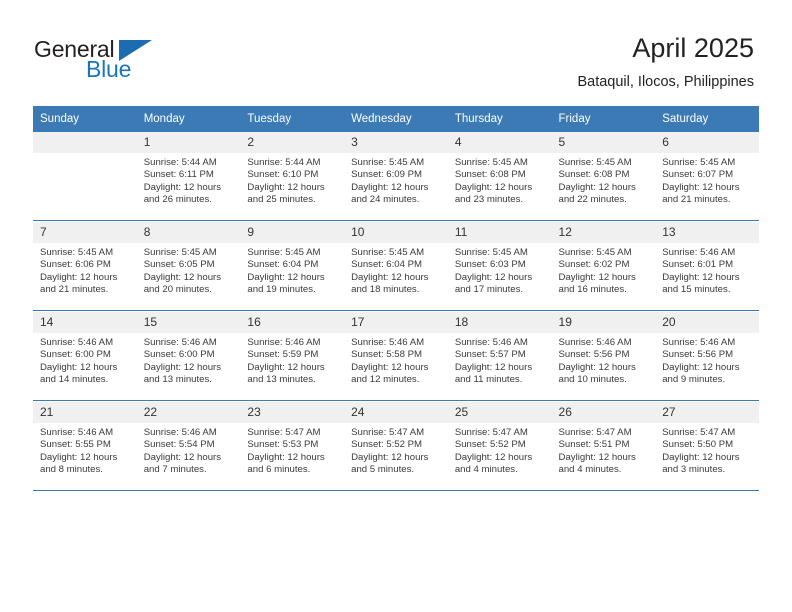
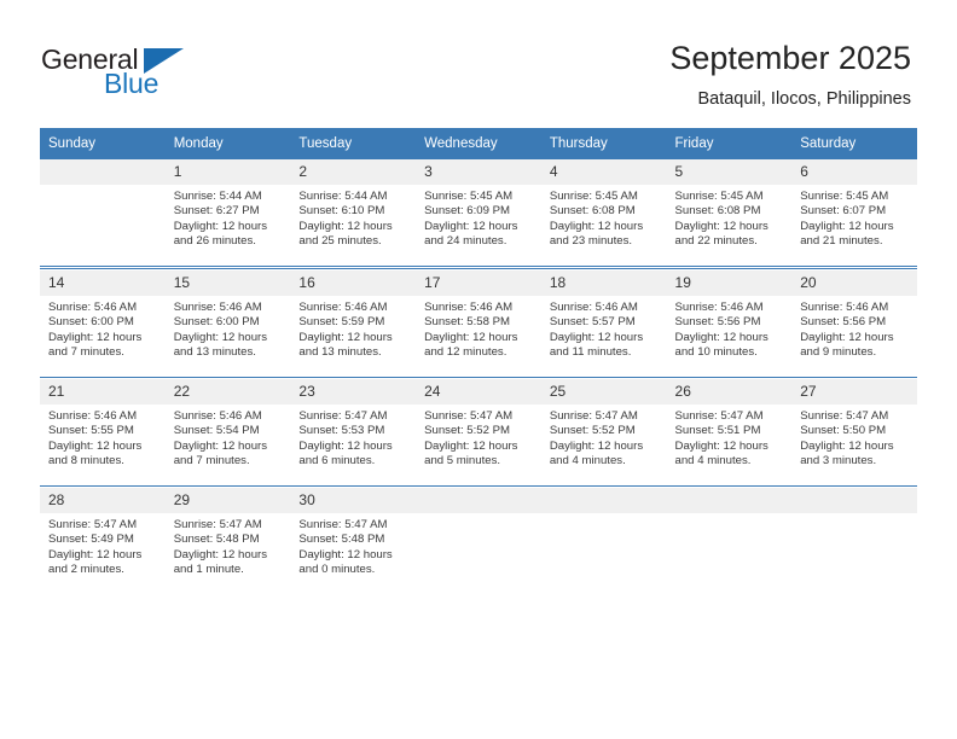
  General
  Blue
- April 2025
+ September 2025
  Bataquil, Ilocos, Philippines
  Sunday	Monday	Tuesday	Wednesday	Thursday	Friday	Saturday
- 	1Sunrise: 5:44 AMSunset: 6:11 PMDaylight: 12 hoursand 26 minutes.	2Sunrise: 5:44 AMSunset: 6:10 PMDaylight: 12 hoursand 25 minutes.	3Sunrise: 5:45 AMSunset: 6:09 PMDaylight: 12 hoursand 24 minutes.	4Sunrise: 5:45 AMSunset: 6:08 PMDaylight: 12 hoursand 23 minutes.	5Sunrise: 5:45 AMSunset: 6:08 PMDaylight: 12 hoursand 22 minutes.	6Sunrise: 5:45 AMSunset: 6:07 PMDaylight: 12 hoursand 21 minutes.
+ 	1Sunrise: 5:44 AMSunset: 6:27 PMDaylight: 12 hoursand 26 minutes.	2Sunrise: 5:44 AMSunset: 6:10 PMDaylight: 12 hoursand 25 minutes.	3Sunrise: 5:45 AMSunset: 6:09 PMDaylight: 12 hoursand 24 minutes.	4Sunrise: 5:45 AMSunset: 6:08 PMDaylight: 12 hoursand 23 minutes.	5Sunrise: 5:45 AMSunset: 6:08 PMDaylight: 12 hoursand 22 minutes.	6Sunrise: 5:45 AMSunset: 6:07 PMDaylight: 12 hoursand 21 minutes.
- 7Sunrise: 5:45 AMSunset: 6:06 PMDaylight: 12 hoursand 21 minutes.	8Sunrise: 5:45 AMSunset: 6:05 PMDaylight: 12 hoursand 20 minutes.	9Sunrise: 5:45 AMSunset: 6:04 PMDaylight: 12 hoursand 19 minutes.	10Sunrise: 5:45 AMSunset: 6:04 PMDaylight: 12 hoursand 18 minutes.	11Sunrise: 5:45 AMSunset: 6:03 PMDaylight: 12 hoursand 17 minutes.	12Sunrise: 5:45 AMSunset: 6:02 PMDaylight: 12 hoursand 16 minutes.	13Sunrise: 5:46 AMSunset: 6:01 PMDaylight: 12 hoursand 15 minutes.
- 14Sunrise: 5:46 AMSunset: 6:00 PMDaylight: 12 hoursand 14 minutes.	15Sunrise: 5:46 AMSunset: 6:00 PMDaylight: 12 hoursand 13 minutes.	16Sunrise: 5:46 AMSunset: 5:59 PMDaylight: 12 hoursand 13 minutes.	17Sunrise: 5:46 AMSunset: 5:58 PMDaylight: 12 hoursand 12 minutes.	18Sunrise: 5:46 AMSunset: 5:57 PMDaylight: 12 hoursand 11 minutes.	19Sunrise: 5:46 AMSunset: 5:56 PMDaylight: 12 hoursand 10 minutes.	20Sunrise: 5:46 AMSunset: 5:56 PMDaylight: 12 hoursand 9 minutes.
+ 14Sunrise: 5:46 AMSunset: 6:00 PMDaylight: 12 hoursand 7 minutes.	15Sunrise: 5:46 AMSunset: 6:00 PMDaylight: 12 hoursand 13 minutes.	16Sunrise: 5:46 AMSunset: 5:59 PMDaylight: 12 hoursand 13 minutes.	17Sunrise: 5:46 AMSunset: 5:58 PMDaylight: 12 hoursand 12 minutes.	18Sunrise: 5:46 AMSunset: 5:57 PMDaylight: 12 hoursand 11 minutes.	19Sunrise: 5:46 AMSunset: 5:56 PMDaylight: 12 hoursand 10 minutes.	20Sunrise: 5:46 AMSunset: 5:56 PMDaylight: 12 hoursand 9 minutes.
  21Sunrise: 5:46 AMSunset: 5:55 PMDaylight: 12 hoursand 8 minutes.	22Sunrise: 5:46 AMSunset: 5:54 PMDaylight: 12 hoursand 7 minutes.	23Sunrise: 5:47 AMSunset: 5:53 PMDaylight: 12 hoursand 6 minutes.	24Sunrise: 5:47 AMSunset: 5:52 PMDaylight: 12 hoursand 5 minutes.	25Sunrise: 5:47 AMSunset: 5:52 PMDaylight: 12 hoursand 4 minutes.	26Sunrise: 5:47 AMSunset: 5:51 PMDaylight: 12 hoursand 4 minutes.	27Sunrise: 5:47 AMSunset: 5:50 PMDaylight: 12 hoursand 3 minutes.
+ 28Sunrise: 5:47 AMSunset: 5:49 PMDaylight: 12 hoursand 2 minutes.	29Sunrise: 5:47 AMSunset: 5:48 PMDaylight: 12 hoursand 1 minute.	30Sunrise: 5:47 AMSunset: 5:48 PMDaylight: 12 hoursand 0 minutes.
